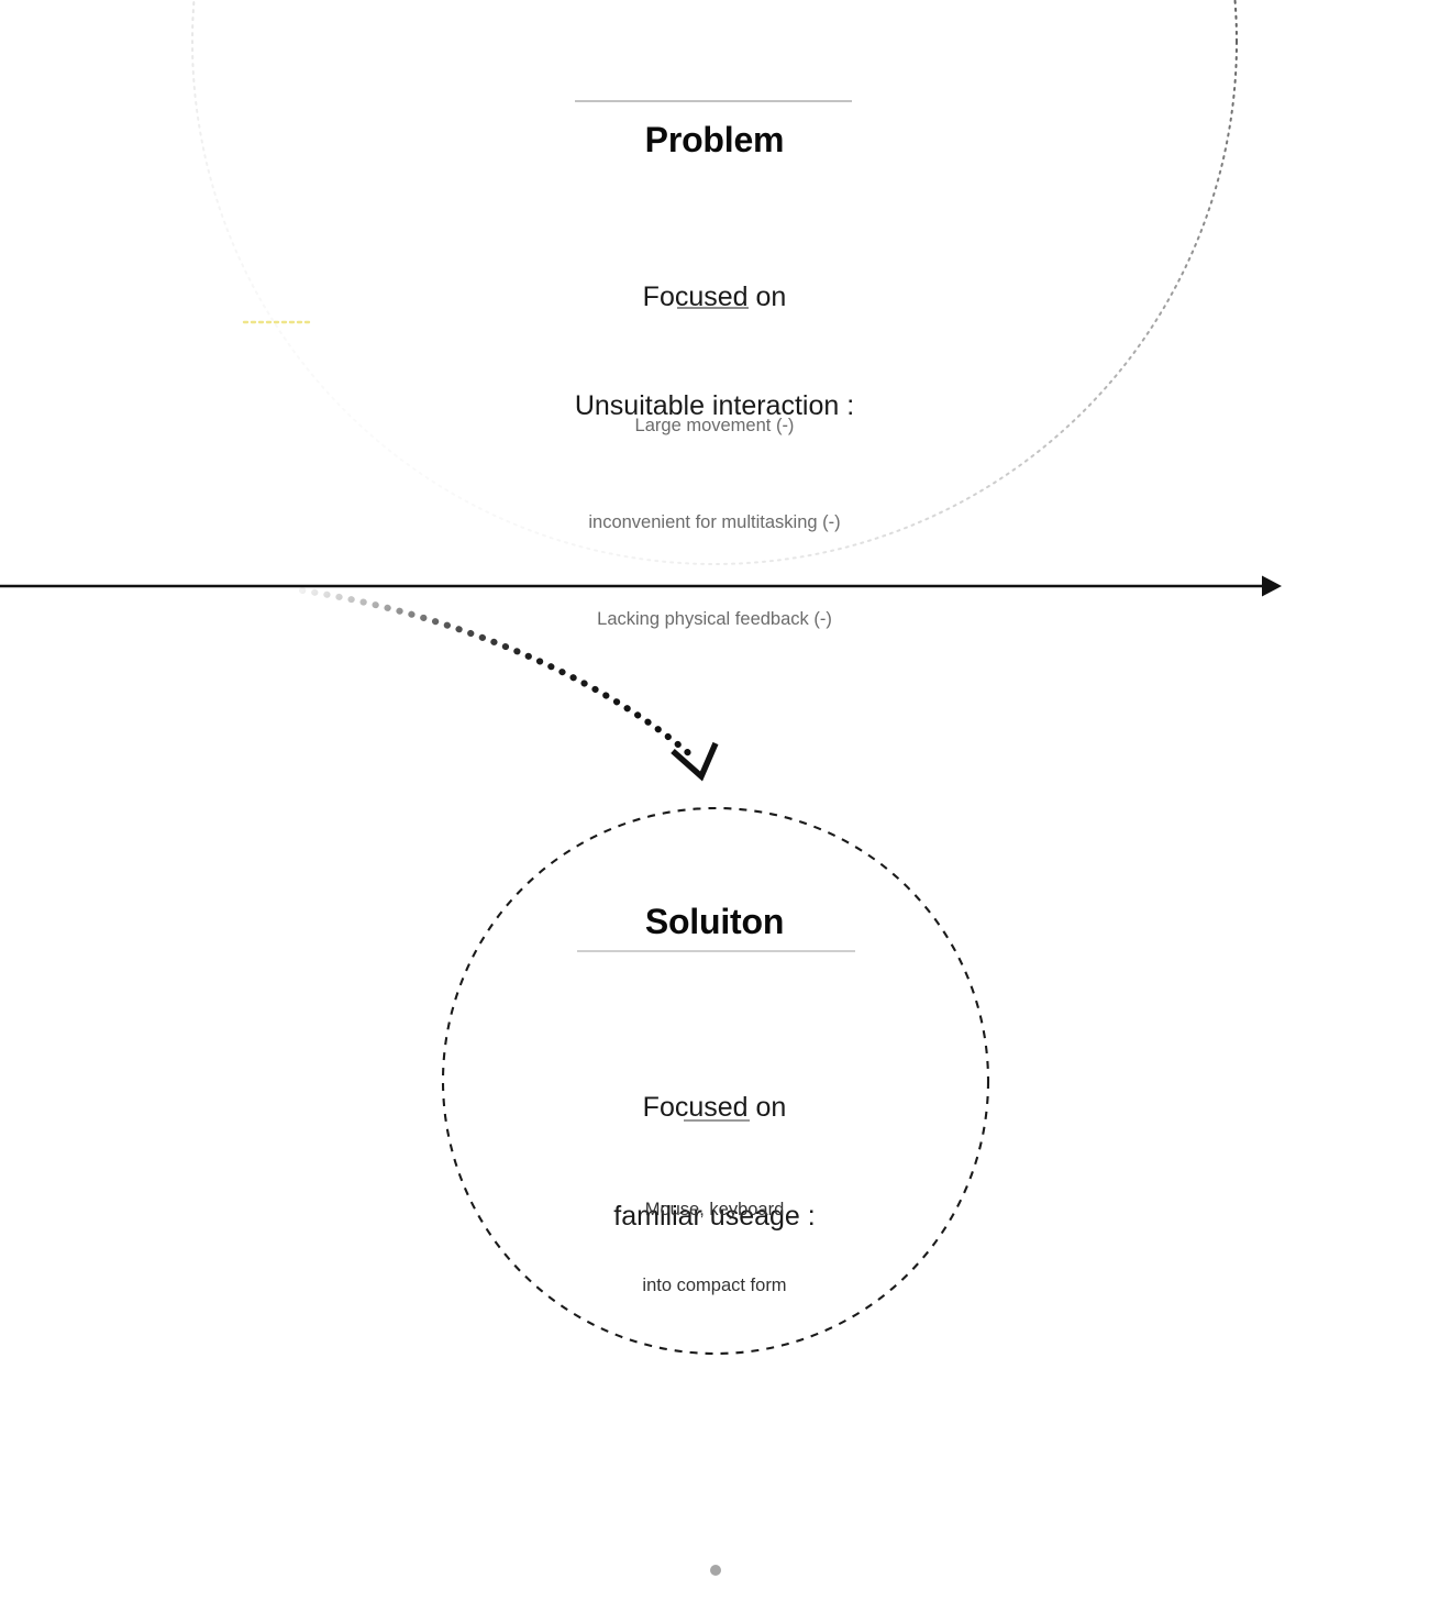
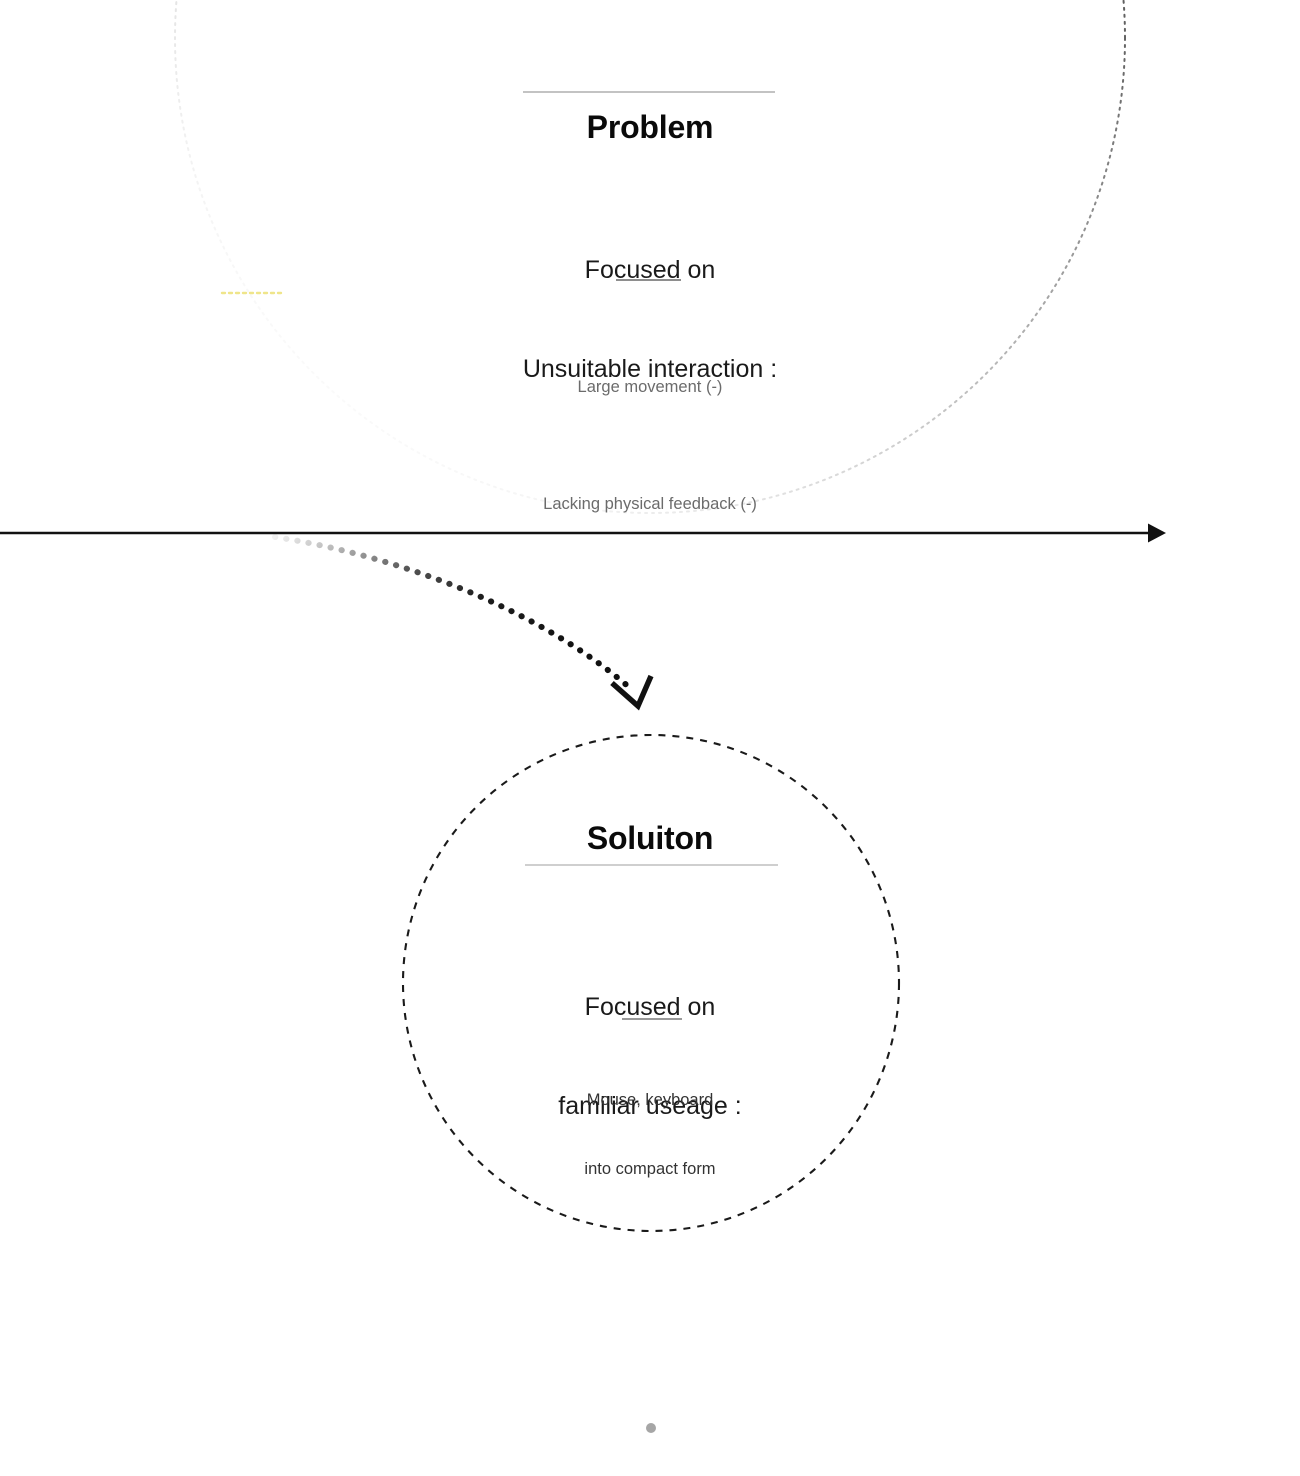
  Problem
  Focused on
  Unsuitable interaction :
  Large movement (-)
- inconvenient for multitasking (-)
  Lacking physical feedback (-)
  Soluiton
  Focused on
  familiar useage :
  Mouse, keyboard
  into compact form
